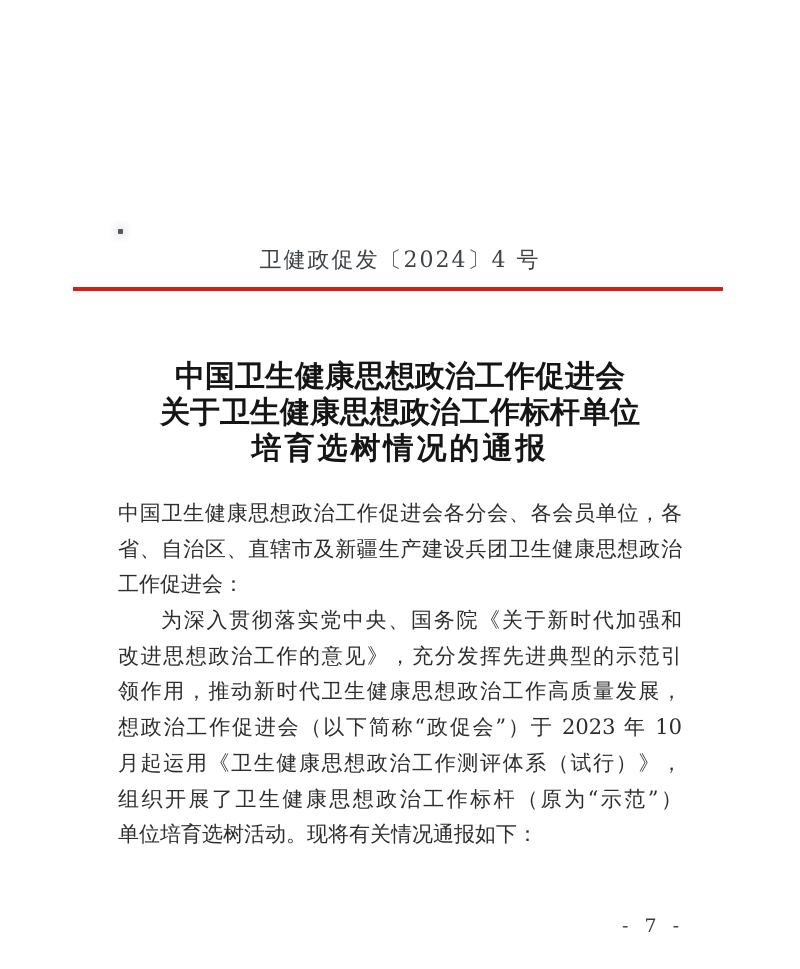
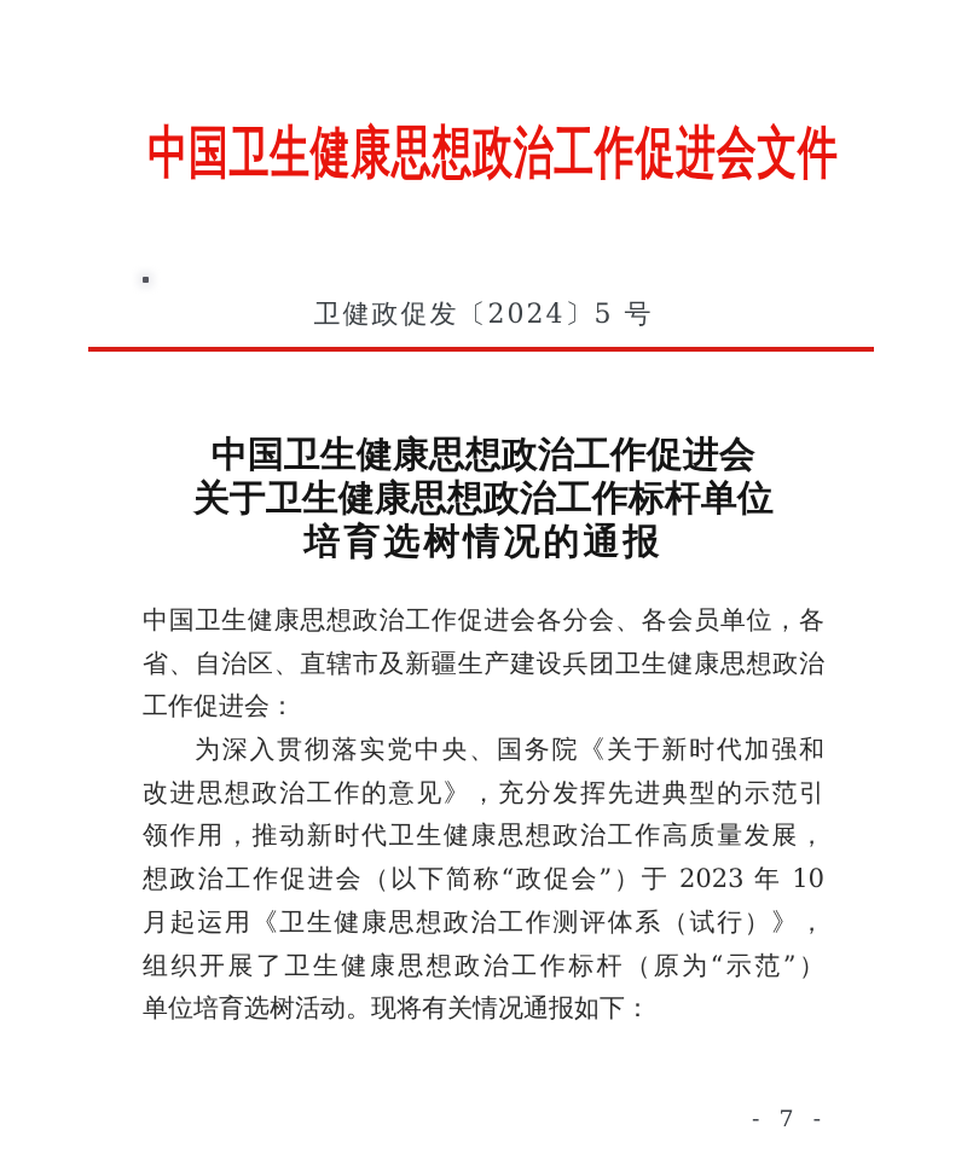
+ 中国卫生健康思想政治工作促进会文件
- 卫健政促发〔2024〕4 号
+ 卫健政促发〔2024〕5 号
  中国卫生健康思想政治工作促进会
  关于卫生健康思想政治工作标杆单位
  培育选树情况的通报
  中国卫生健康思想政治工作促进会各分会、各会员单位，各
  省、自治区、直辖市及新疆生产建设兵团卫生健康思想政治
  工作促进会：
  为深入贯彻落实党中央、国务院《关于新时代加强和
  改进思想政治工作的意见》，充分发挥先进典型的示范引
  领作用，推动新时代卫生健康思想政治工作高质量发展，
  想政治工作促进会（以下简称“政促会”）于 2023 年 10
  月起运用《卫生健康思想政治工作测评体系（试行）》，
  组织开展了卫生健康思想政治工作标杆（原为“示范”）
  单位培育选树活动。现将有关情况通报如下：
  - 7 -
